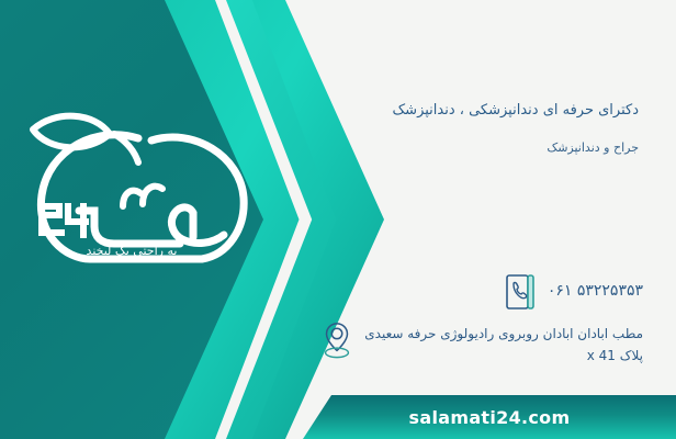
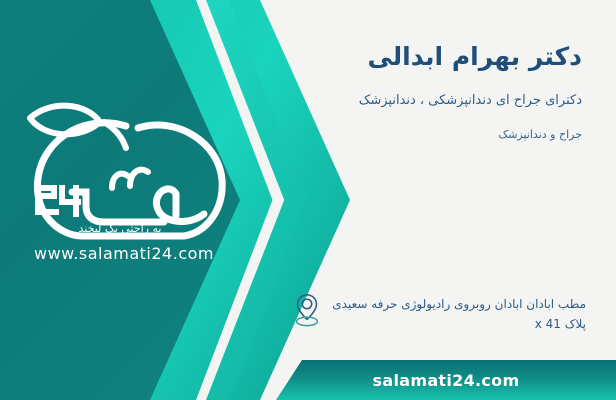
  به راحتی یک لبخند
+ www.salamati24.com
+ دکتر بهرام ابدالی
- دکترای حرفه ای دندانپزشکی ، دندانپزشک
+ دکترای جراح ای دندانپزشکی ، دندانپزشک
  جراح و دندانپزشک
- ۵۳۲۲۵۳۵۳ ۰۶۱
  مطب ابادان ابادان روبروی رادیولوژی حرفه سعیدی
  پلاک 41 x
  salamati24.com
